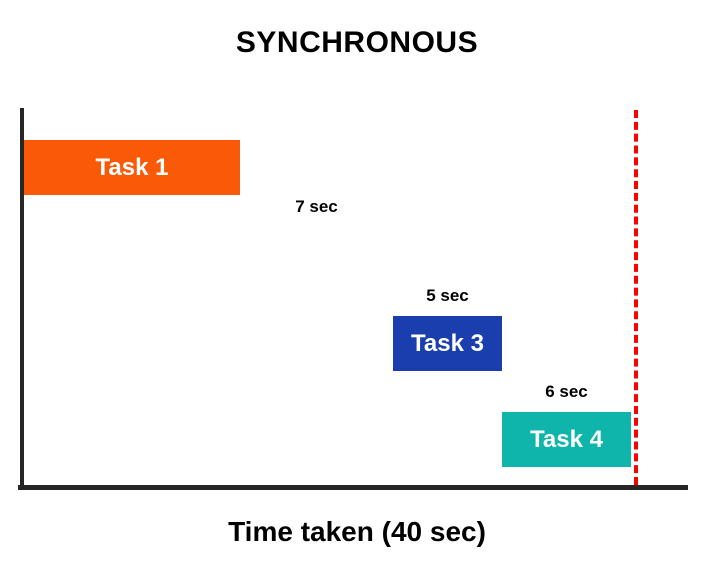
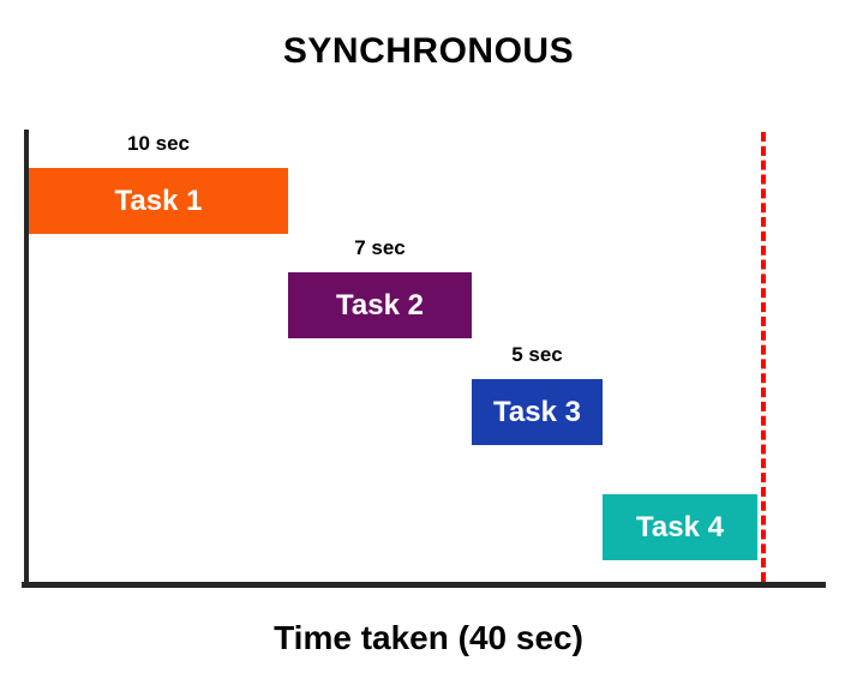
  SYNCHRONOUS
+ 10 sec
  Task 1
  7 sec
+ Task 2
  5 sec
  Task 3
- 6 sec
  Task 4
  Time taken (40 sec)
